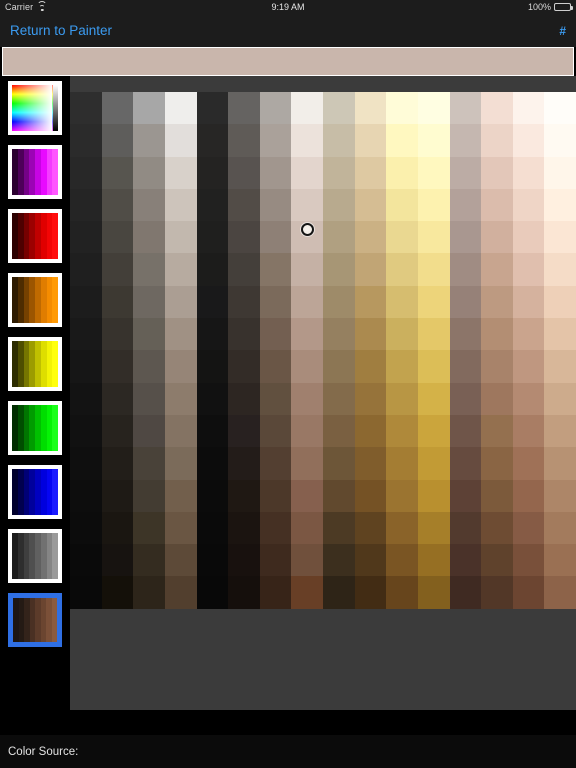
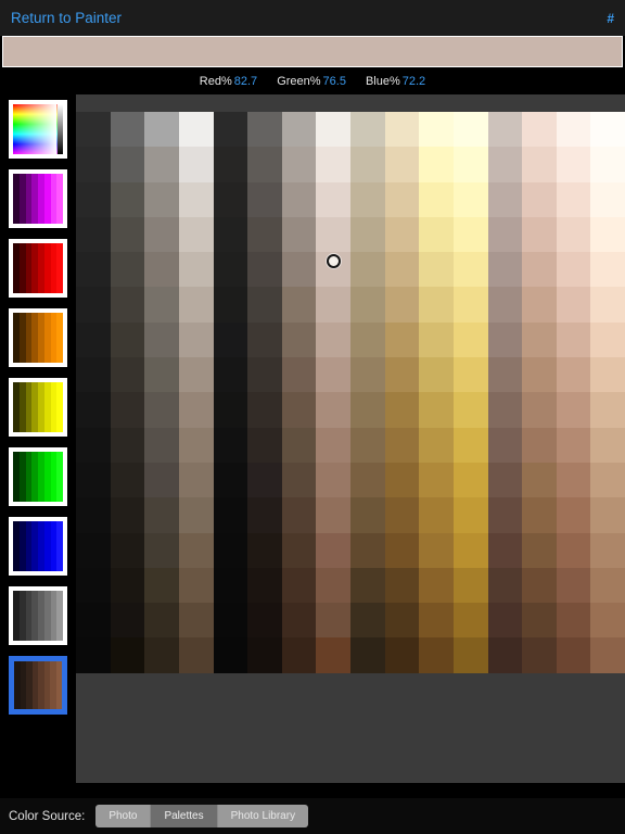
- Carrier
- 9:19 AM
- 100%
  Return to Painter
  #
+ Red% 82.7
+ Green% 76.5
+ Blue% 72.2
  Color Source:
+ Photo
+ Palettes
+ Photo Library
